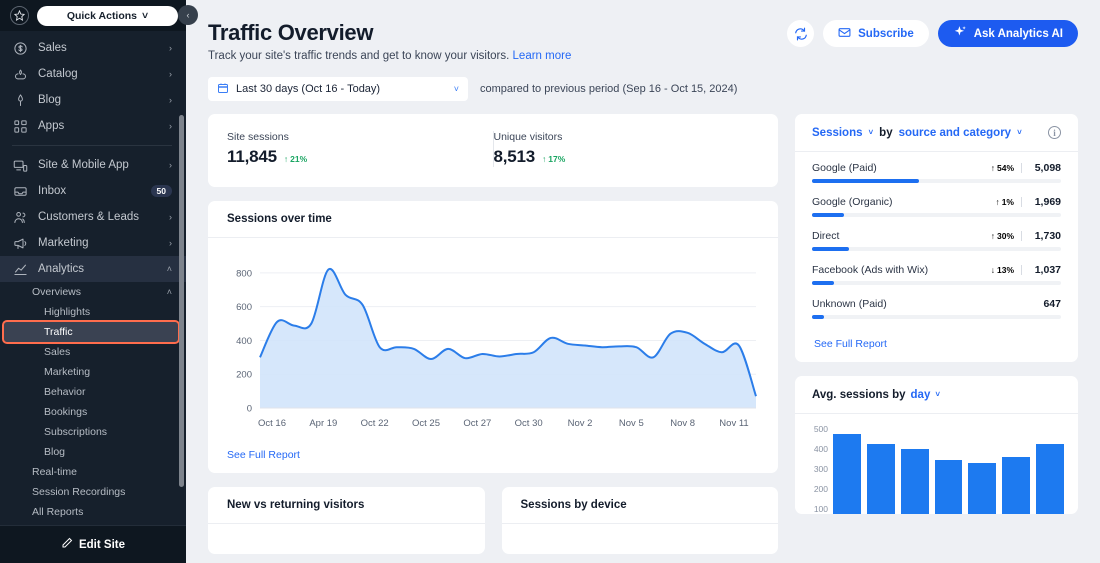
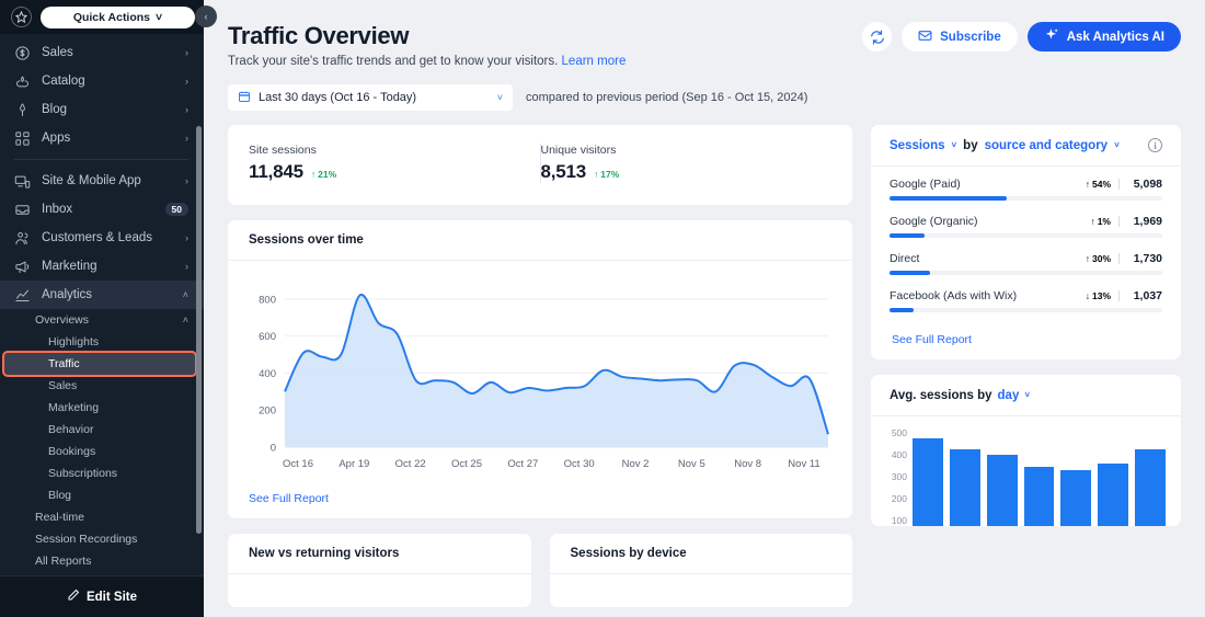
  Quick Actions
  ˅
  Sales
  ›
  Catalog
  ›
  Blog
  ›
  Apps
  ›
  Site & Mobile App
  ›
  Inbox
  50
  Customers & Leads
  ›
  Marketing
  ›
  Analytics
  ˄
  Overviews
  ˄
  Highlights
  Traffic
  Sales
  Marketing
  Behavior
  Bookings
  Subscriptions
  Blog
  Real-time
  Session Recordings
  All Reports
  Edit Site
  ‹
  Traffic Overview
  Track your site's traffic trends and get to know your visitors. Learn more
  Subscribe
  Ask Analytics AI
  Last 30 days (Oct 16 - Today)
  ˅
  compared to previous period (Sep 16 - Oct 15, 2024)
  Site sessions
  11,845
  ↑
  21%
  Unique visitors
  8,513
  ↑
  17%
  Sessions over time
  0
  200
  400
  600
  800
  Oct 16
  Apr 19
  Oct 22
  Oct 25
  Oct 27
  Oct 30
  Nov 2
  Nov 5
  Nov 8
  Nov 11
  See Full Report
  New vs returning visitors
  Sessions by device
  Sessions
  ˅
  by
  source and category
  ˅
  i
  Google (Paid)
  ↑
  54%
  5,098
  Google (Organic)
  ↑
  1%
  1,969
  Direct
  ↑
  30%
  1,730
  Facebook (Ads with Wix)
  ↓
  13%
  1,037
- Unknown (Paid)
- 647
  See Full Report
  Avg. sessions by
  day
  ˅
  100
  200
  300
  400
  500
